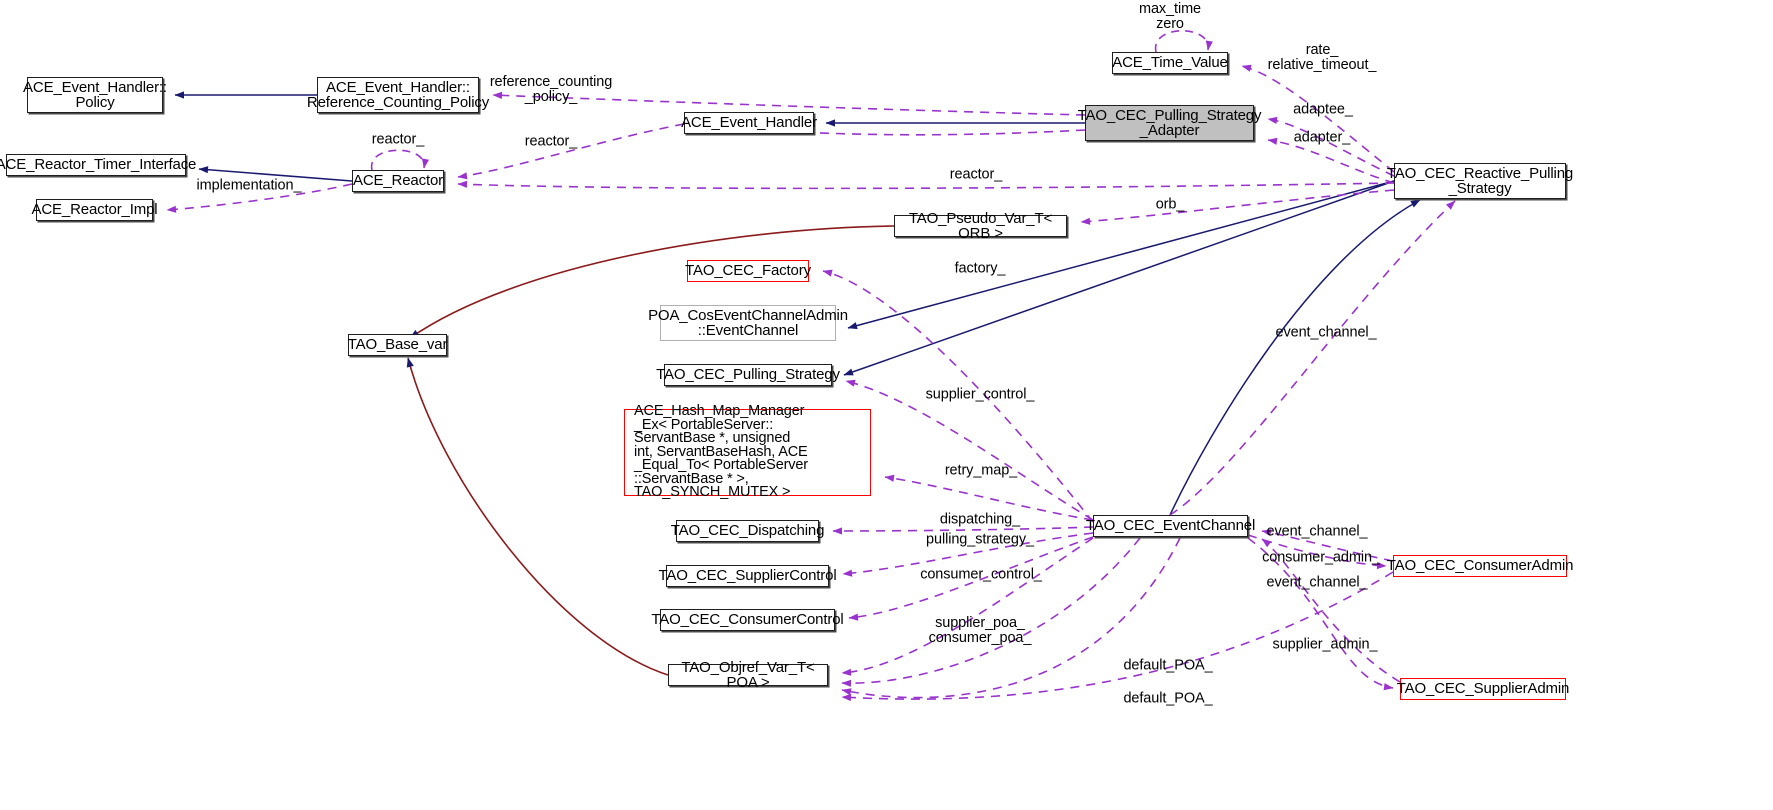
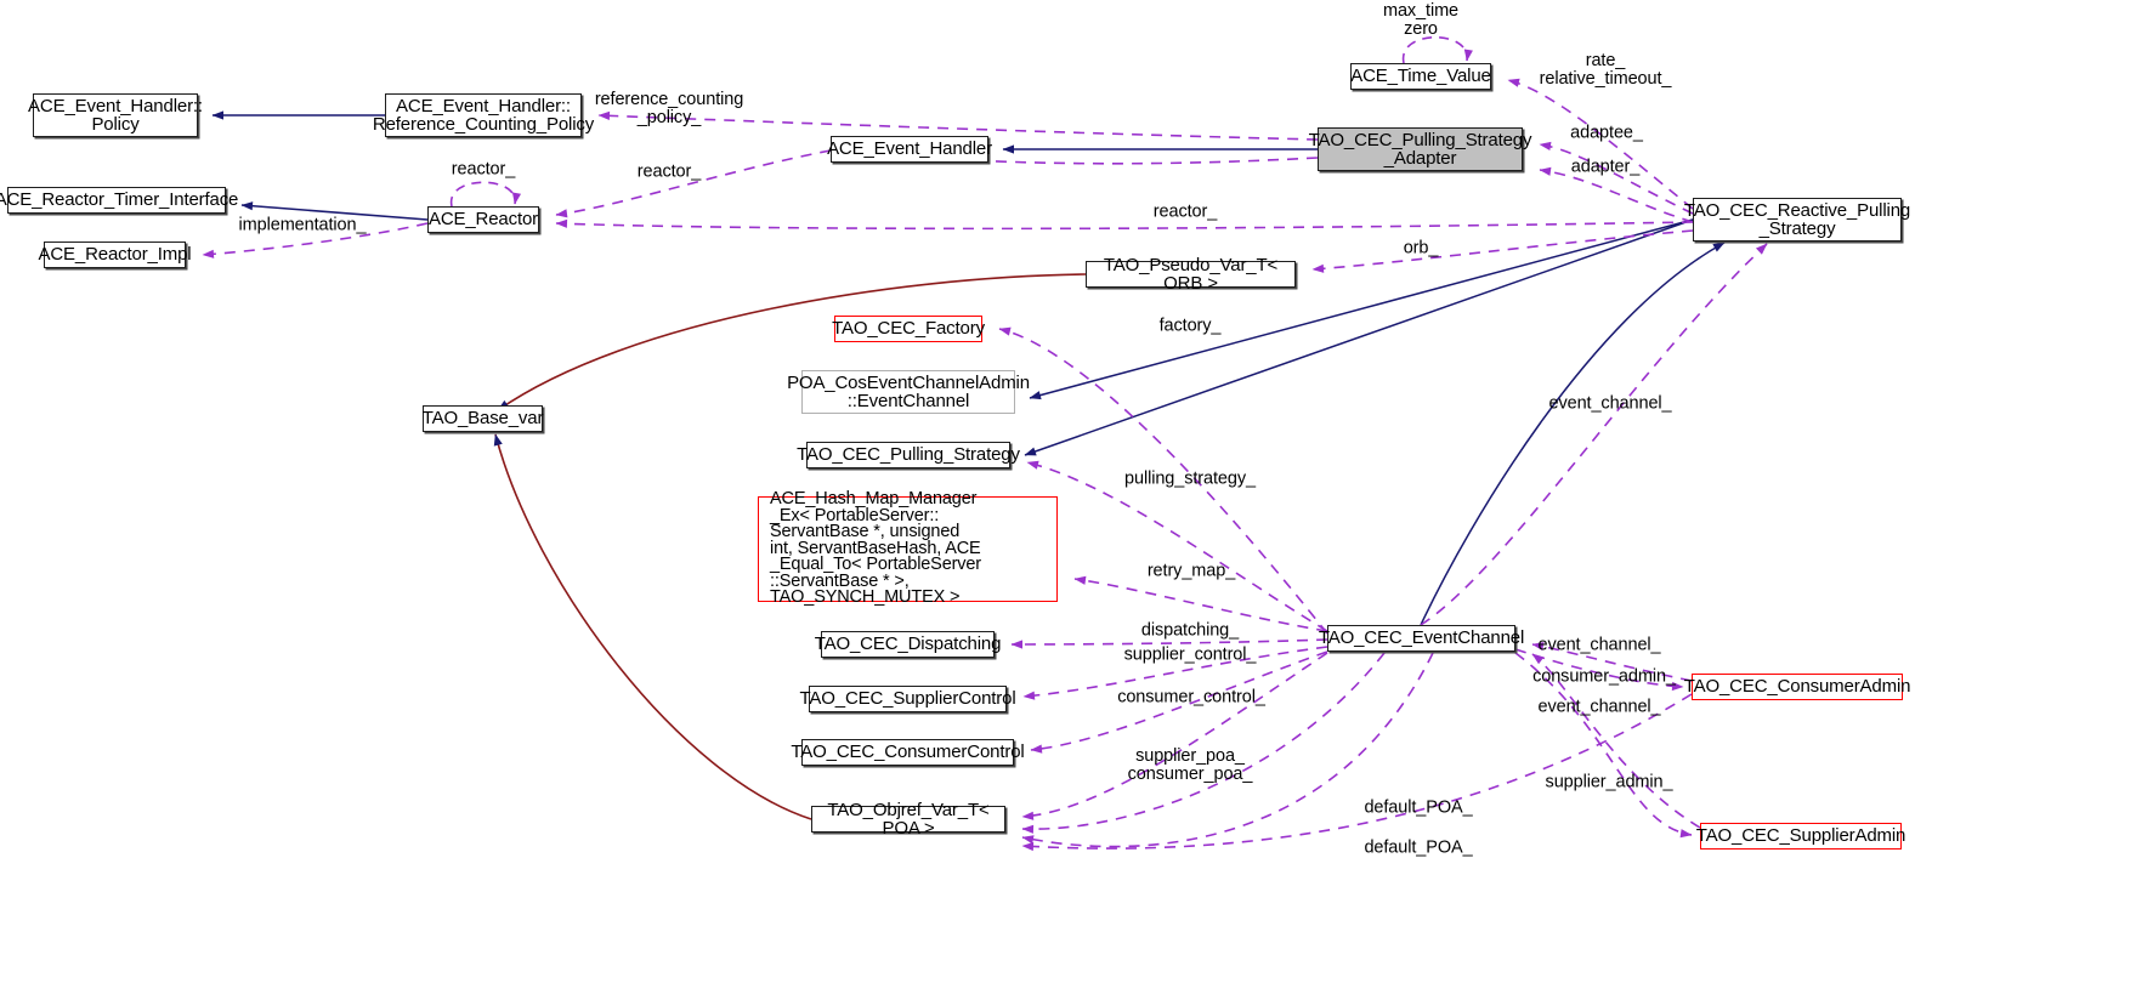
  ACE_Event_Handler::
  Policy
  ACE_Event_Handler::
  Reference_Counting_Policy
  ACE_Reactor_Timer_Interface
  ACE_Reactor_Impl
  ACE_Reactor
  ACE_Event_Handler
  ACE_Time_Value
  TAO_CEC_Pulling_Strategy
  _Adapter
  TAO_CEC_Reactive_Pulling
  _Strategy
  TAO_Pseudo_Var_T< ORB >
  TAO_Base_var
  TAO_CEC_Factory
  POA_CosEventChannelAdmin
  ::EventChannel
  TAO_CEC_Pulling_Strategy
  ACE_Hash_Map_Manager
  _Ex< PortableServer::
  ServantBase *, unsigned
  int, ServantBaseHash, ACE
  _Equal_To< PortableServer
  ::ServantBase * >, TAO_SYNCH_MUTEX >
  TAO_CEC_Dispatching
  TAO_CEC_SupplierControl
  TAO_CEC_ConsumerControl
  TAO_Objref_Var_T< POA >
  TAO_CEC_EventChannel
  TAO_CEC_ConsumerAdmin
  TAO_CEC_SupplierAdmin
  max_time
  zero
  rate_
  relative_timeout_
  reference_counting
  _policy_
  adaptee_
  adapter_
  reactor_
  reactor_
  reactor_
  implementation_
  orb_
  factory_
  event_channel_
- supplier_control_
+ pulling_strategy_
  retry_map_
  dispatching_
- pulling_strategy_
+ supplier_control_
  event_channel_
  consumer_admin_
  consumer_control_
  event_channel_
  supplier_poa_
  consumer_poa_
  supplier_admin_
  default_POA_
  default_POA_
